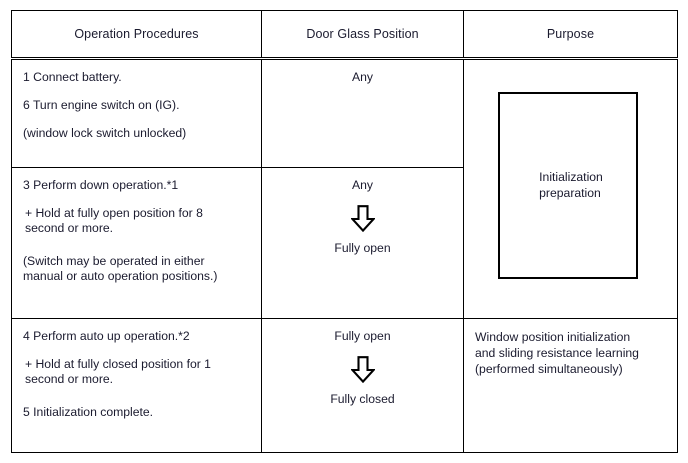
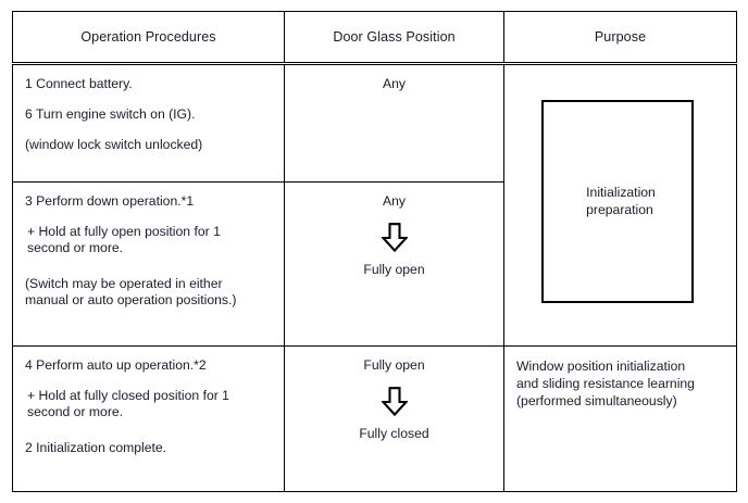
  Operation Procedures	Door Glass Position	Purpose
  1 Connect battery. 6 Turn engine switch on (IG). (window lock switch unlocked)	Any	Initialization preparation
- 3 Perform down operation.*1 + Hold at fully open position for 8 second or more. (Switch may be operated in either manual or auto operation positions.)	Any Fully open
+ 3 Perform down operation.*1 + Hold at fully open position for 1 second or more. (Switch may be operated in either manual or auto operation positions.)	Any Fully open
- 4 Perform auto up operation.*2 + Hold at fully closed position for 1 second or more. 5 Initialization complete.	Fully open Fully closed	Window position initialization and sliding resistance learning (performed simultaneously)
+ 4 Perform auto up operation.*2 + Hold at fully closed position for 1 second or more. 2 Initialization complete.	Fully open Fully closed	Window position initialization and sliding resistance learning (performed simultaneously)
